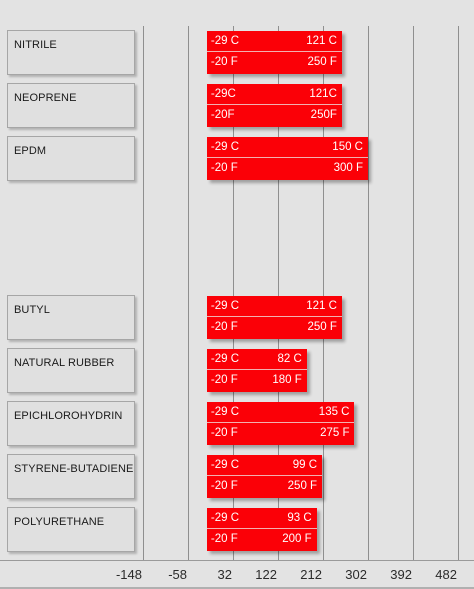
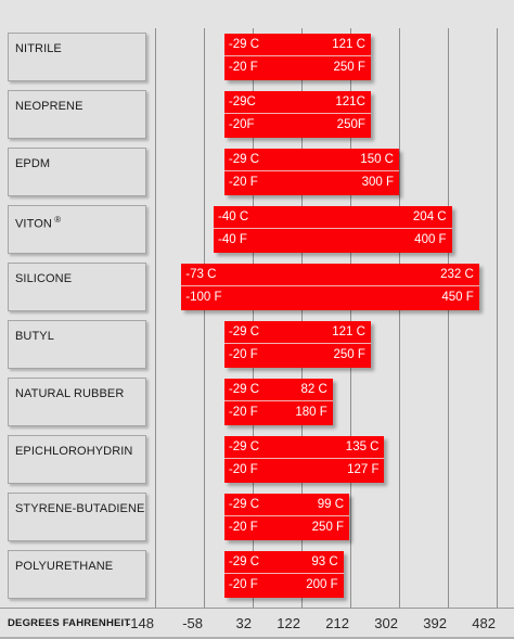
  NITRILE
  -29 C
  121 C
  -20 F
  250 F
  NEOPRENE
  -29C
  121C
  -20F
  250F
  EPDM
  -29 C
  150 C
  -20 F
  300 F
+ VITON ®
+ -40 C
+ 204 C
+ -40 F
+ 400 F
+ SILICONE
+ -73 C
+ 232 C
+ -100 F
+ 450 F
  BUTYL
  -29 C
  121 C
  -20 F
  250 F
  NATURAL RUBBER
  -29 C
  82 C
  -20 F
  180 F
  EPICHLOROHYDRIN
  -29 C
  135 C
  -20 F
- 275 F
+ 127 F
  STYRENE-BUTADIENE
  -29 C
  99 C
  -20 F
  250 F
  POLYURETHANE
  -29 C
  93 C
  -20 F
  200 F
+ DEGREES FAHRENHEIT
  -148
  -58
  32
  122
  212
  302
  392
  482
